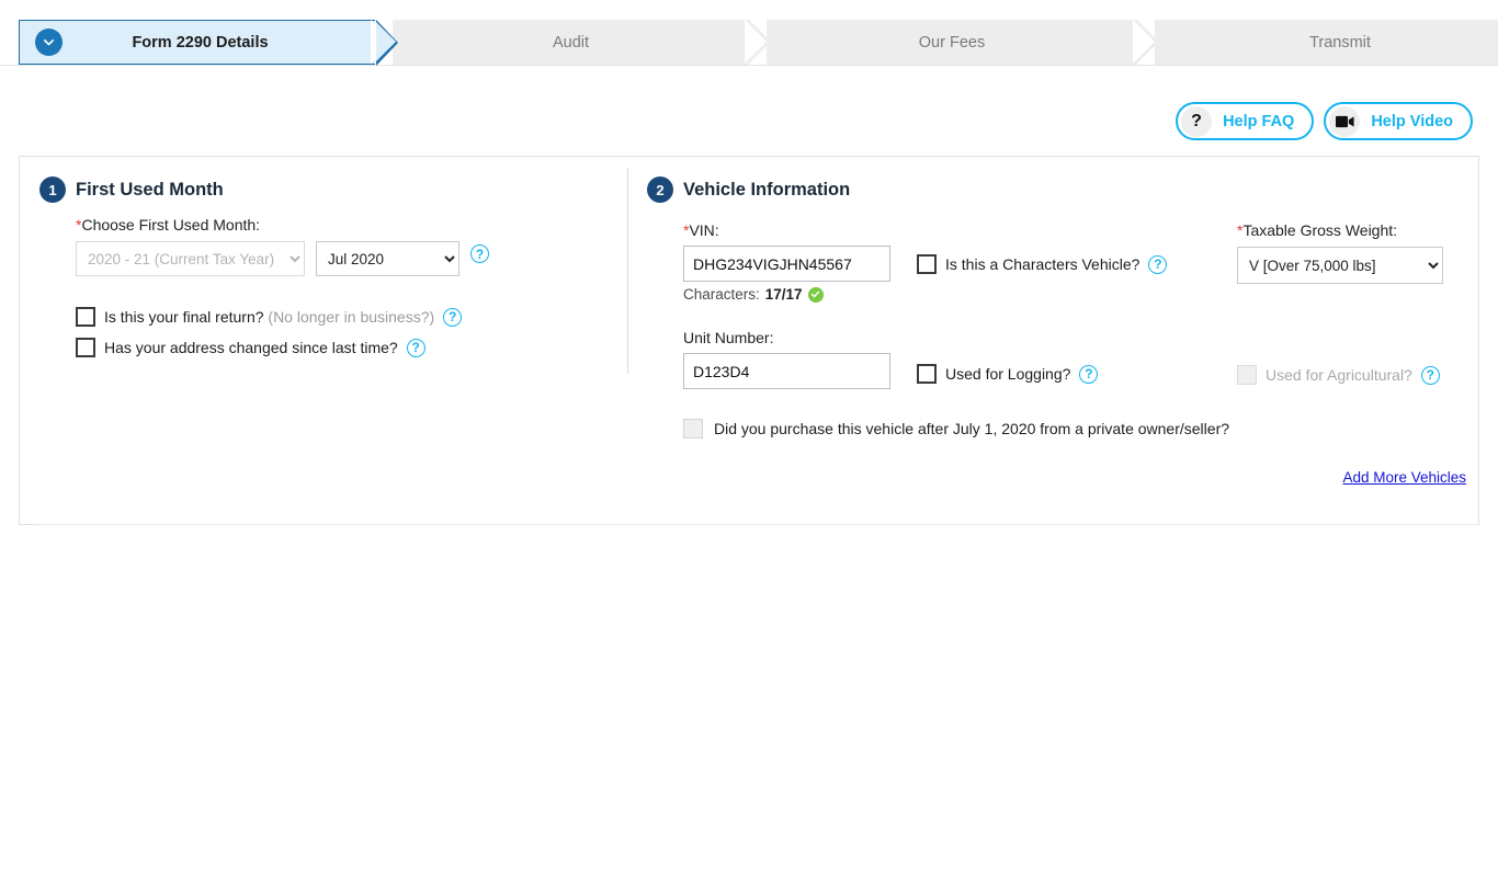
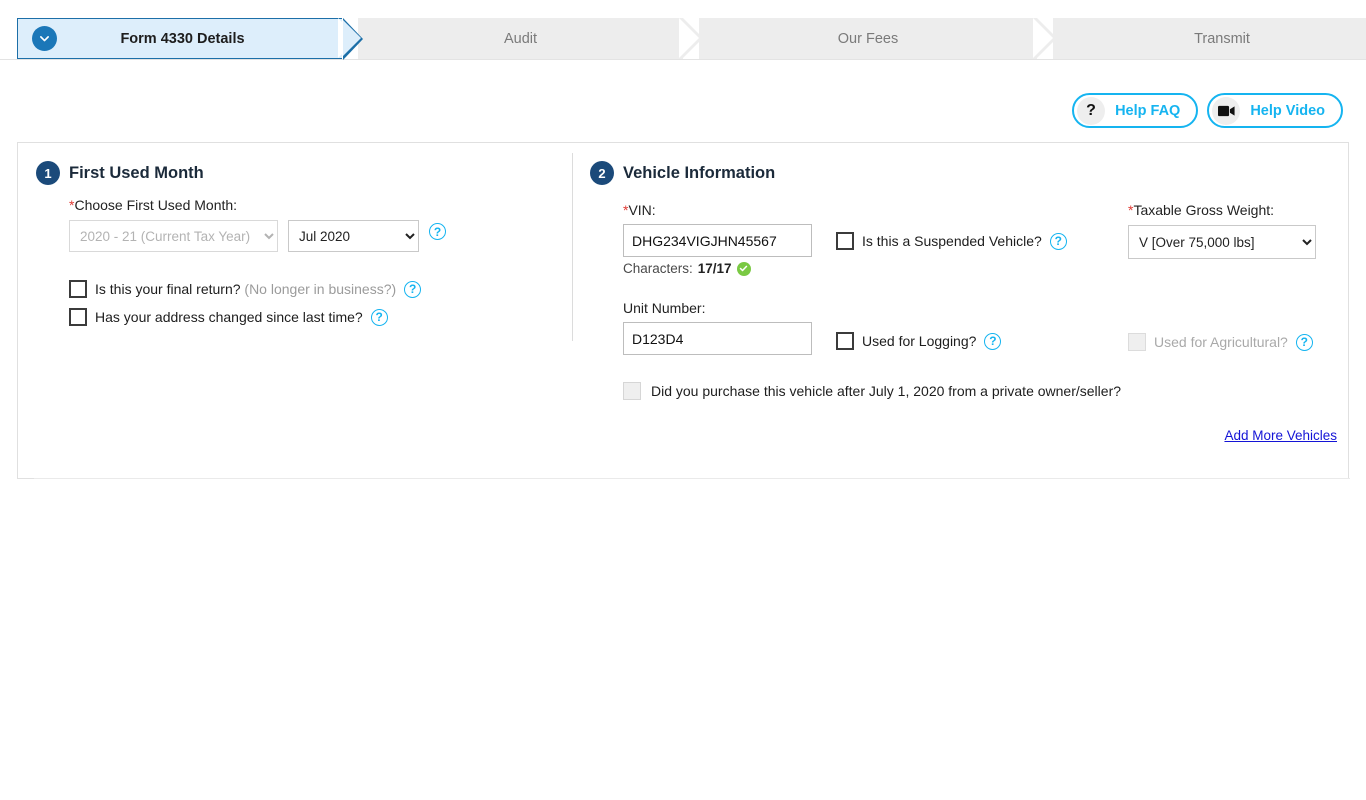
- Form 2290 Details
+ Form 4330 Details
  Audit
  Our Fees
  Transmit
  ?
  Help FAQ
  Help Video
  1
  First Used Month
  *Choose First Used Month:
  2020 - 21 (Current Tax Year)
  Jul 2020
  ?
  Is this your final return? (No longer in business?)
  ?
  Has your address changed since last time?
  ?
  2
  Vehicle Information
  *VIN:
  DHG234VIGJHN45567
  Characters:
  17/17
- Is this a Characters Vehicle?
+ Is this a Suspended Vehicle?
  ?
  *Taxable Gross Weight:
  V [Over 75,000 lbs]
  Unit Number:
  D123D4
  Used for Logging?
  ?
  Used for Agricultural?
  ?
  Did you purchase this vehicle after July 1, 2020 from a private owner/seller?
  Add More Vehicles
